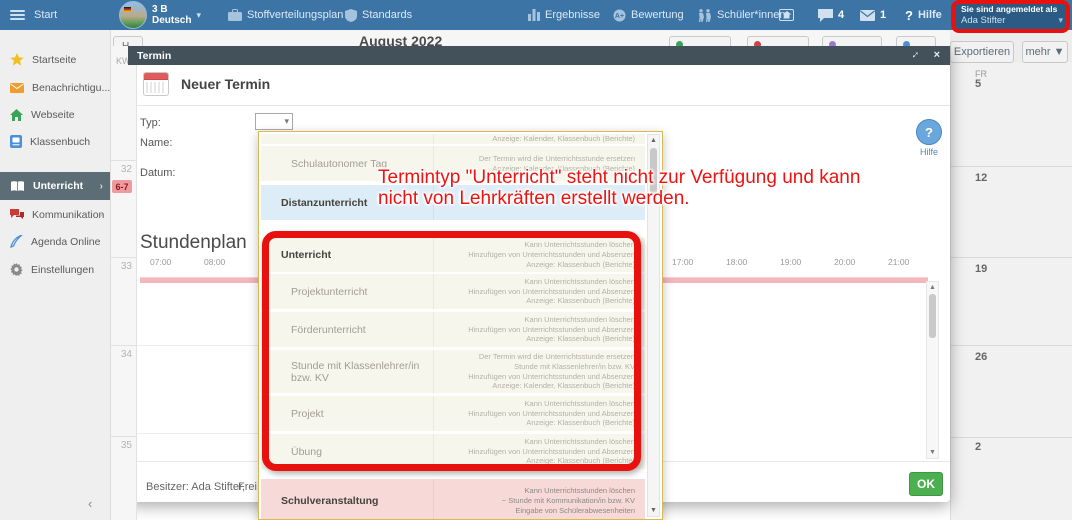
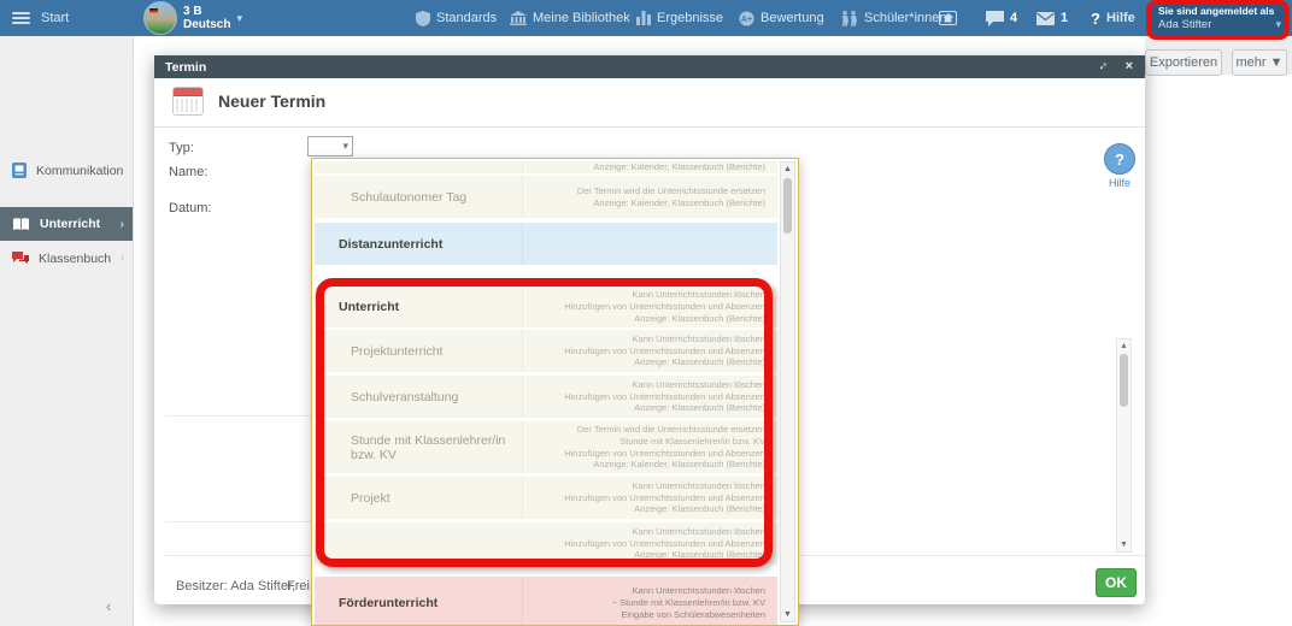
  Start
  3 B
  Deutsch
  ▾
- Stoffverteilungsplan
  Standards
+ Meine Bibliothek
  Ergebnisse
  Bewertung
  Schüler*innen
  4
  1
  ?
  Hilfe
  Sie sind angemeldet als
  Ada Stifter
  ▾
- Startseite
- Benachrichtigu...
- Webseite
- Klassenbuch
+ Kommunikation
  Unterricht
  ›
- Kommunikation
+ Klassenbuch
  ›
- Agenda Online
- Einstellungen
  ‹
- August 2022
  Exportieren
  mehr ▼
- KW
- 32
- 6-7
- 33
- 34
- 35
- FR
- 5
- 12
- 19
- 26
- 2
  Termin
  ×
  Neuer Termin
  Typ:
  ▾
  Name:
  Datum:
  ?
  Hilfe
  Besitzer: Ada Stifter,
  Frei
  OK
- Stundenplan
- 07:00
- 08:00
- 17:00
- 18:00
- 19:00
- 20:00
- 21:00
  Anzeige: Kalender, Klassenbuch (Berichte)
  Schulautonomer Tag
  Der Termin wird die Unterrichtsstunde ersetzen
  Anzeige: Kalender, Klassenbuch (Berichte)
  Distanzunterricht
  Unterricht
  Kann Unterrichtsstunden löschen
  Hinzufügen von Unterrichtsstunden und Absenzen
  Anzeige: Klassenbuch (Berichte)
  Projektunterricht
  Kann Unterrichtsstunden löschen
  Hinzufügen von Unterrichtsstunden und Absenzen
  Anzeige: Klassenbuch (Berichte)
- Förderunterricht
+ Schulveranstaltung
  Kann Unterrichtsstunden löschen
  Hinzufügen von Unterrichtsstunden und Absenzen
  Anzeige: Klassenbuch (Berichte)
  Stunde mit Klassenlehrer/in bzw. KV
  Der Termin wird die Unterrichtsstunde ersetzen
  Stunde mit Klassenlehrer/in bzw. KV
  Hinzufügen von Unterrichtsstunden und Absenzen
  Anzeige: Kalender, Klassenbuch (Berichte)
  Projekt
  Kann Unterrichtsstunden löschen
  Hinzufügen von Unterrichtsstunden und Absenzen
  Anzeige: Klassenbuch (Berichte)
- Übung
  Kann Unterrichtsstunden löschen
  Hinzufügen von Unterrichtsstunden und Absenzen
  Anzeige: Klassenbuch (Berichte)
- Schulveranstaltung
+ Förderunterricht
  Kann Unterrichtsstunden löschen
- ~ Stunde mit Kommunikation/in bzw. KV
+ ~ Stunde mit Klassenlehrer/in bzw. KV
  Eingabe von Schülerabwesenheiten
- Termintyp "Unterricht" steht nicht zur Verfügung und kann
- nicht von Lehrkräften erstellt werden.
